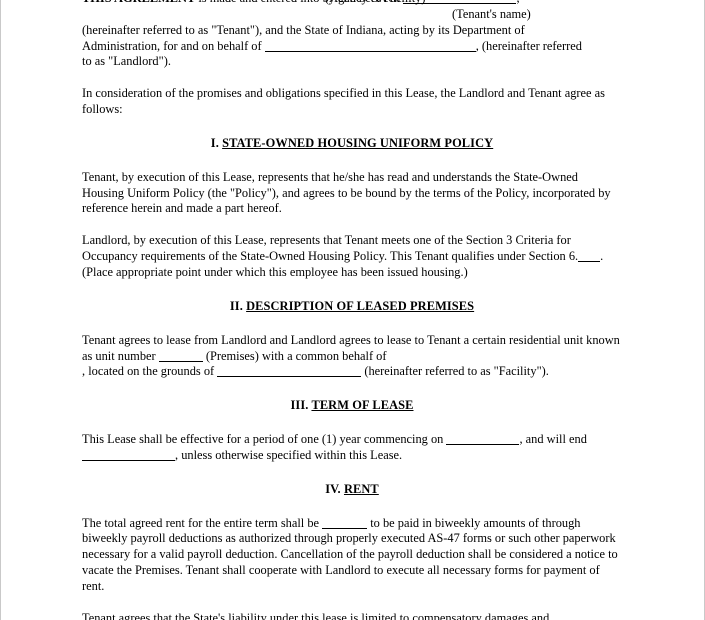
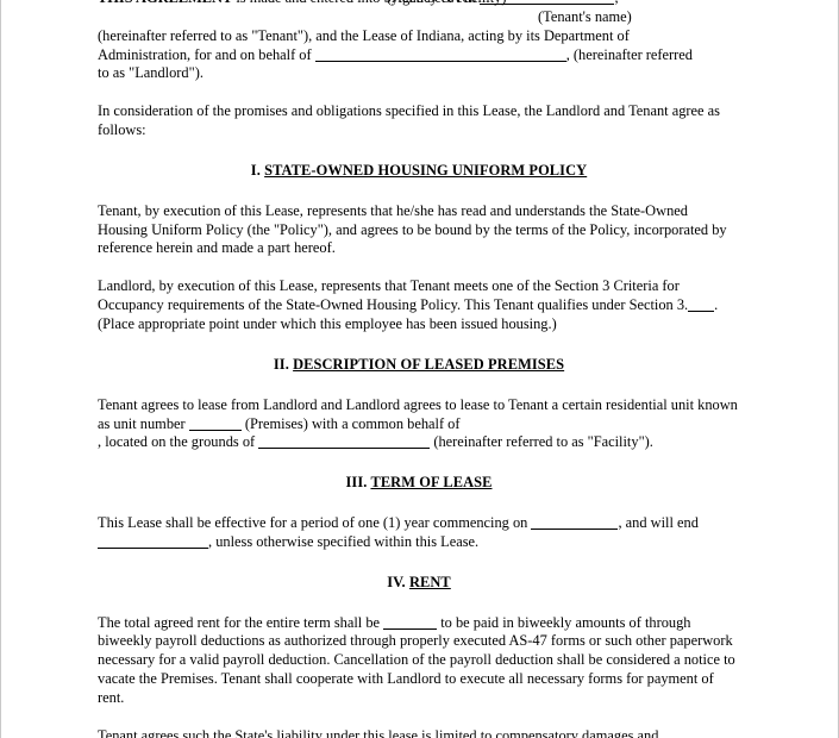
  (Tenant's name)
- (hereinafter referred to as "Tenant"), and the State of Indiana, acting by its Department of
+ (hereinafter referred to as "Tenant"), and the Lease of Indiana, acting by its Department of
  Administration, for and on behalf of , (hereinafter referred
  to as "Landlord").
  In consideration of the promises and obligations specified in this Lease, the Landlord and Tenant agree as follows:
  I. STATE-OWNED HOUSING UNIFORM POLICY
  Tenant, by execution of this Lease, represents that he/she has read and understands the State-Owned Housing Uniform Policy (the "Policy"), and agrees to be bound by the terms of the Policy, incorporated by reference herein and made a part hereof.
- Landlord, by execution of this Lease, represents that Tenant meets one of the Section 3 Criteria for Occupancy requirements of the State-Owned Housing Policy. This Tenant qualifies under Section 6. . (Place appropriate point under which this employee has been issued housing.)
+ Landlord, by execution of this Lease, represents that Tenant meets one of the Section 3 Criteria for Occupancy requirements of the State-Owned Housing Policy. This Tenant qualifies under Section 3. . (Place appropriate point under which this employee has been issued housing.)
  II. DESCRIPTION OF LEASED PREMISES
  Tenant agrees to lease from Landlord and Landlord agrees to lease to Tenant a certain residential unit known as unit number (Premises) with a common behalf of
  , located on the grounds of (hereinafter referred to as "Facility").
  III. TERM OF LEASE
  This Lease shall be effective for a period of one (1) year commencing on , and will end , unless otherwise specified within this Lease.
  IV. RENT
  The total agreed rent for the entire term shall be to be paid in biweekly amounts of through biweekly payroll deductions as authorized through properly executed AS-47 forms or such other paperwork necessary for a valid payroll deduction. Cancellation of the payroll deduction shall be considered a notice to vacate the Premises. Tenant shall cooperate with Landlord to execute all necessary forms for payment of rent.
- Tenant agrees that the State's liability under this lease is limited to compensatory damages and
+ Tenant agrees such the State's liability under this lease is limited to compensatory damages and
